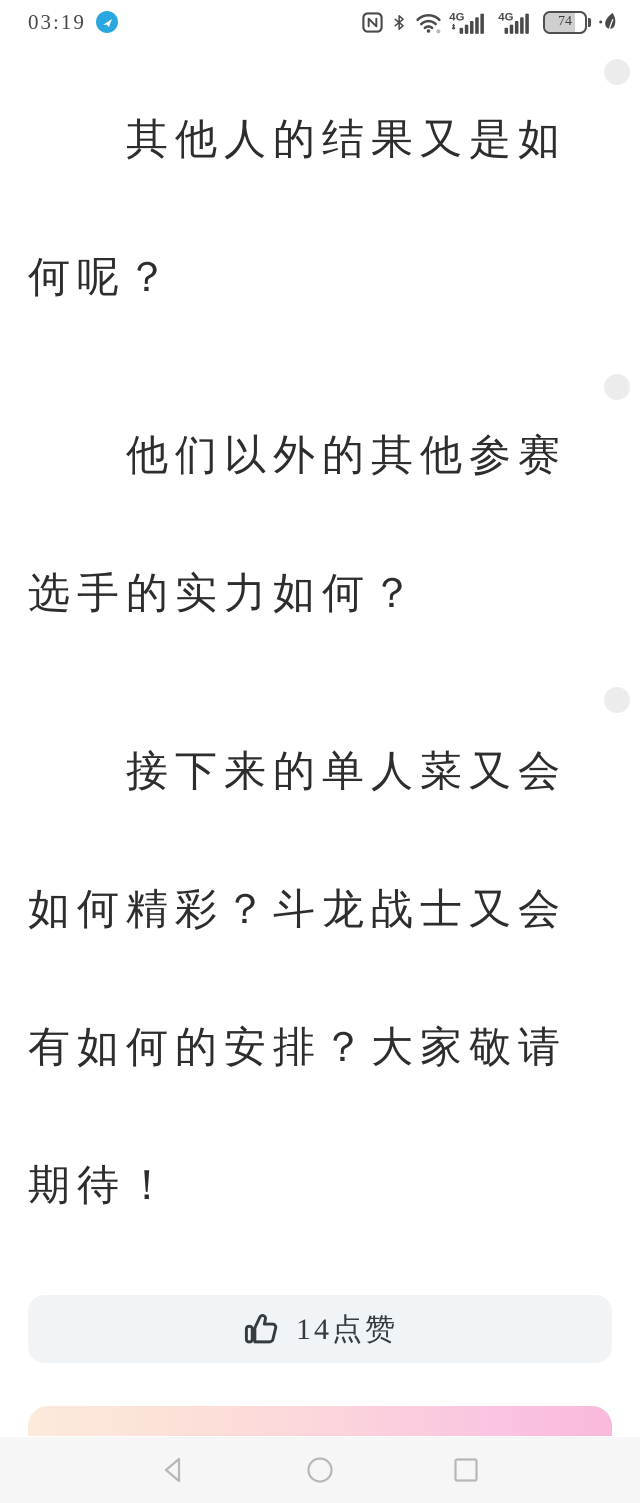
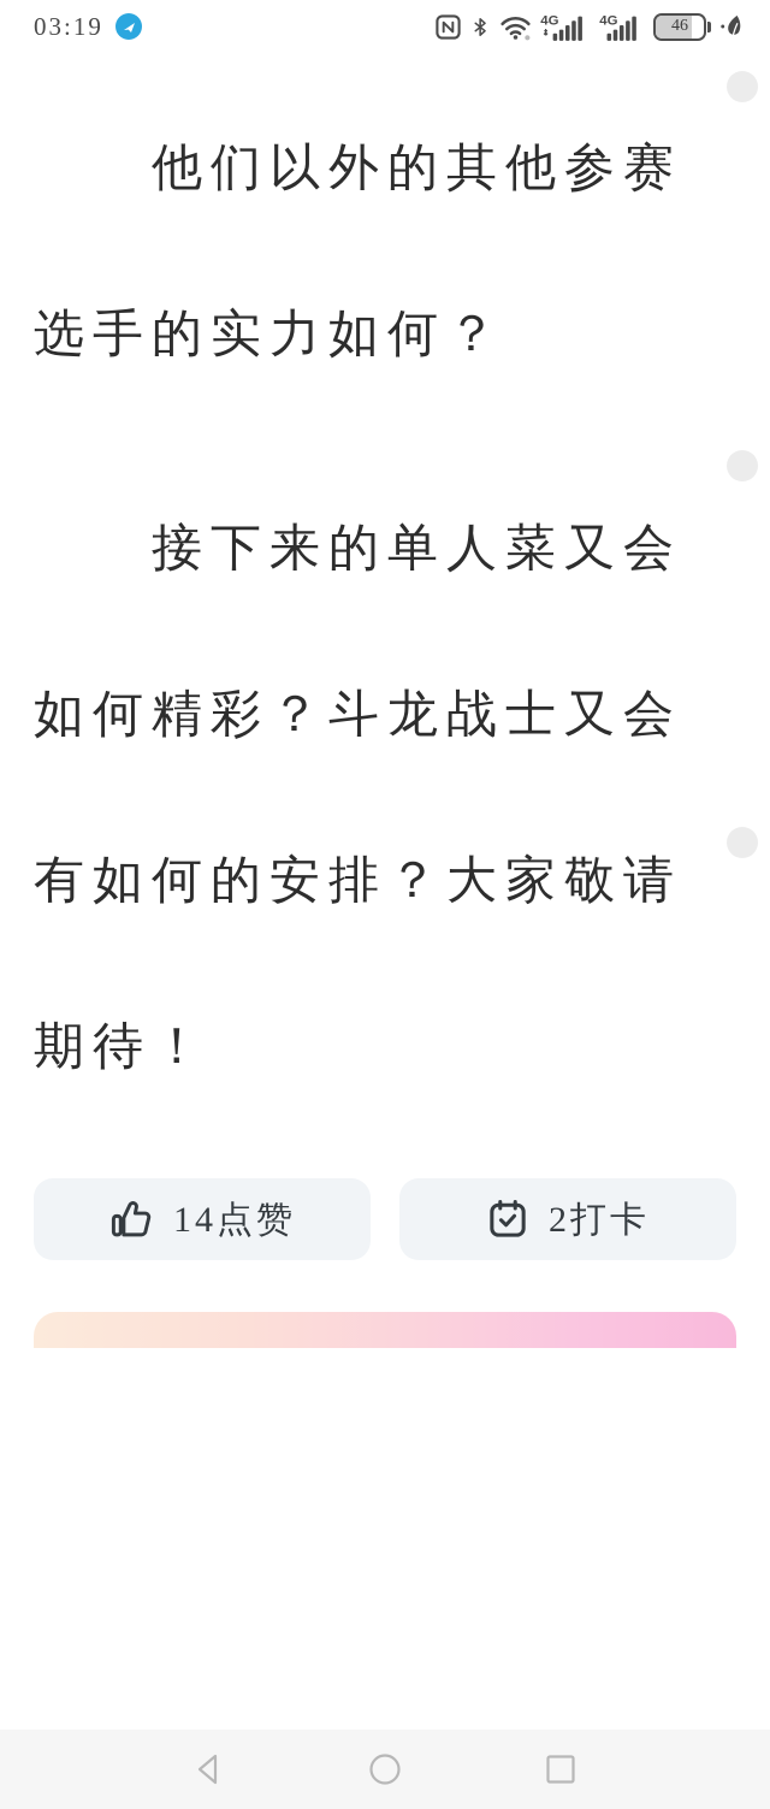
  03:19
  4G
  4G
- 74
+ 46
- 其他人的结果又是如何呢？
  他们以外的其他参赛选手的实力如何？
  接下来的单人菜又会如何精彩？斗龙战士又会有如何的安排？大家敬请期待！
  14点赞
+ 2打卡
